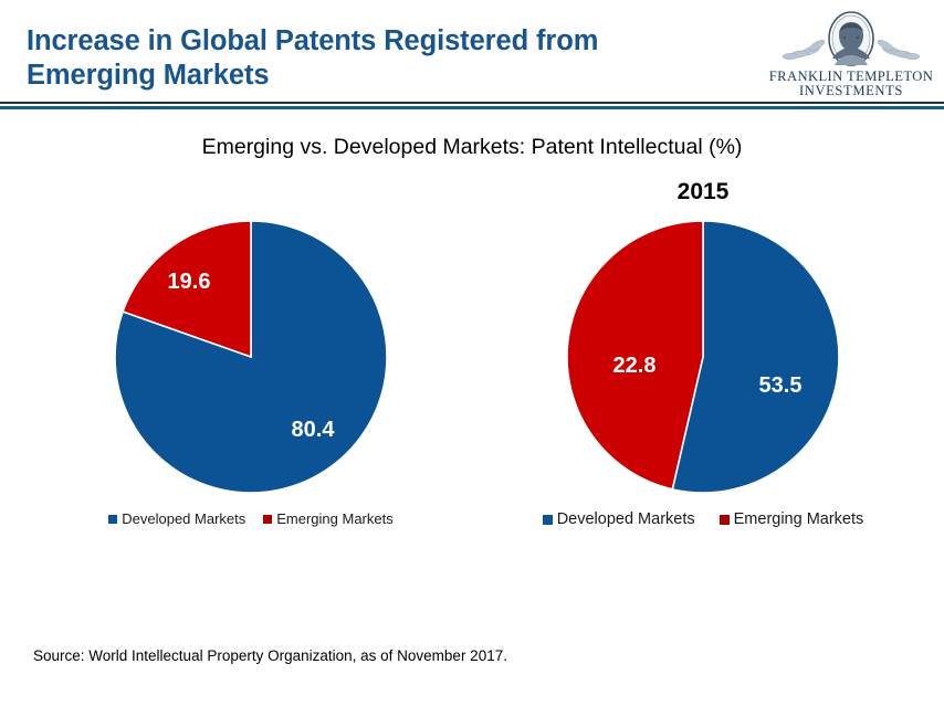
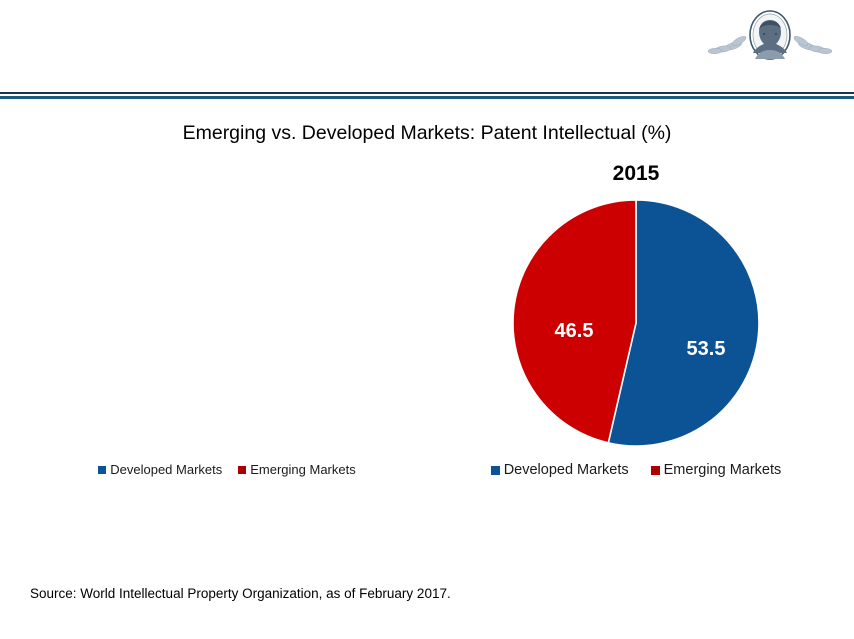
- Increase in Global Patents Registered from Emerging Markets
- FRANKLIN TEMPLETON
- INVESTMENTS
  Emerging vs. Developed Markets: Patent Intellectual (%)
- 19.6
- 80.4
  Developed Markets
  Emerging Markets
  2015
- 22.8
+ 46.5
  53.5
  Developed Markets
  Emerging Markets
- Source: World Intellectual Property Organization, as of November 2017.
+ Source: World Intellectual Property Organization, as of February 2017.
